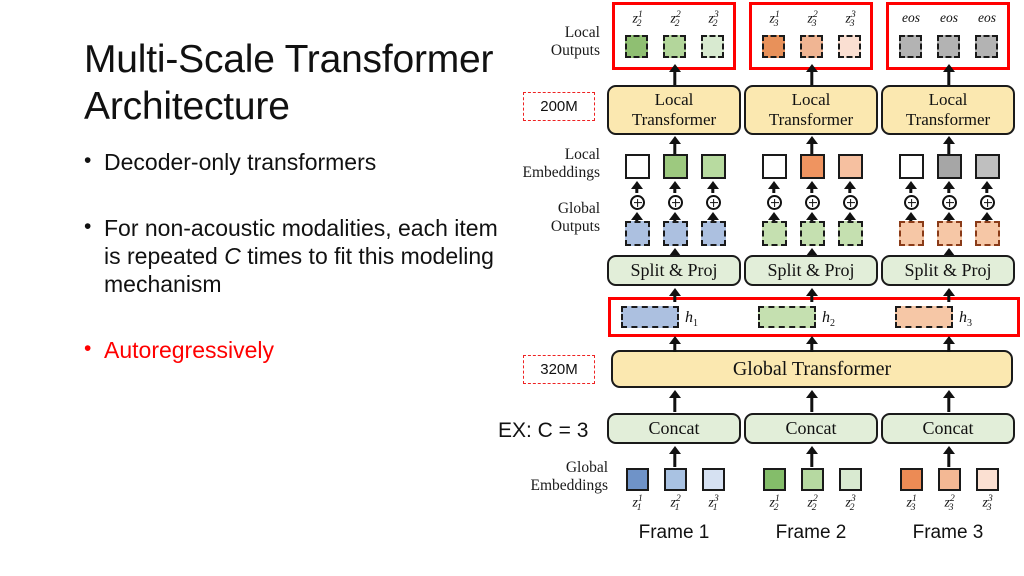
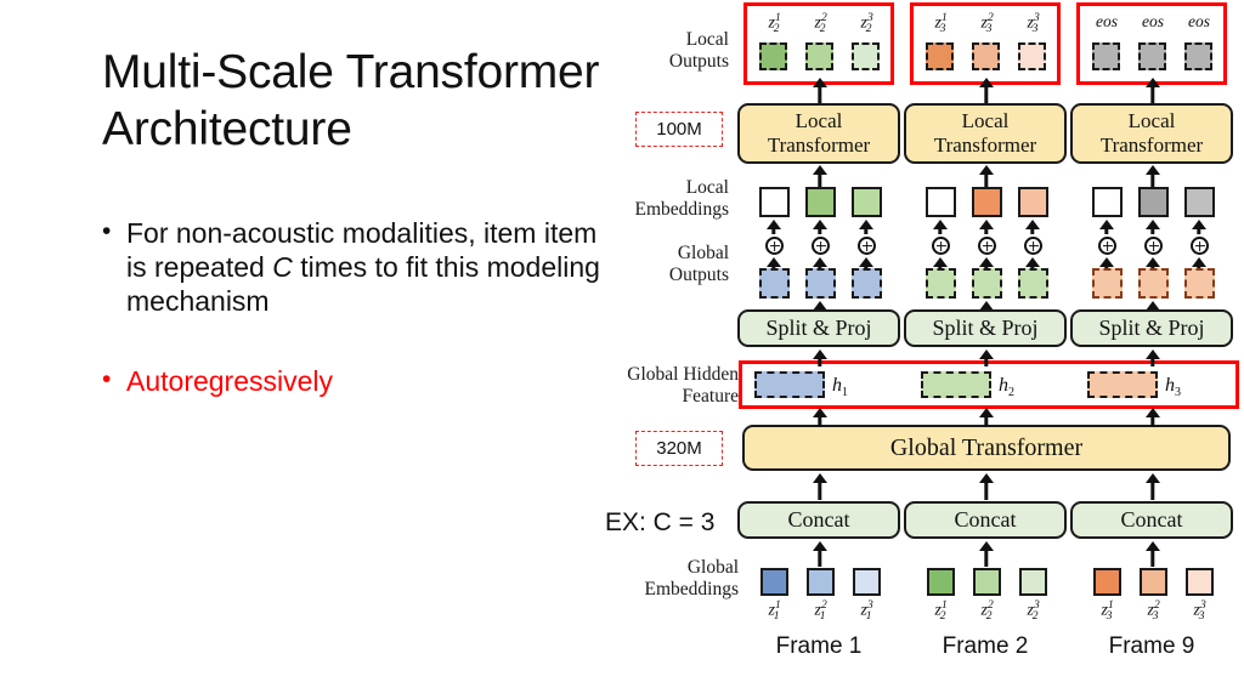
  Multi-Scale Transformer Architecture
- Decoder-only transformers
- For non-acoustic modalities, each item is repeated C times to fit this modeling mechanism
+ For non-acoustic modalities, item item is repeated C times to fit this modeling mechanism
  Autoregressively
  Local
  Outputs
- 200M
+ 100M
  Local
  Embeddings
  Global
  Outputs
+ Global Hidden
+ Feature
  320M
  EX: C = 3
  Global
  Embeddings
  Global Transformer
  z12
  z22
  z32
  Local
  Transformer
  Split & Proj
  h1
  Concat
  z11
  z21
  z31
  Frame 1
  z13
  z23
  z33
  Local
  Transformer
  Split & Proj
  h2
  Concat
  z12
  z22
  z32
  Frame 2
  eos
  eos
  eos
  Local
  Transformer
  Split & Proj
  h3
  Concat
  z13
  z23
  z33
- Frame 3
+ Frame 9
